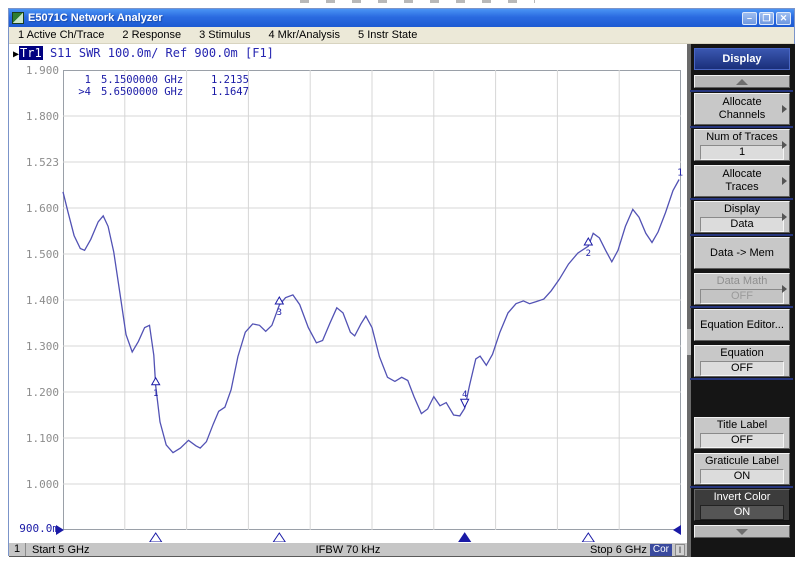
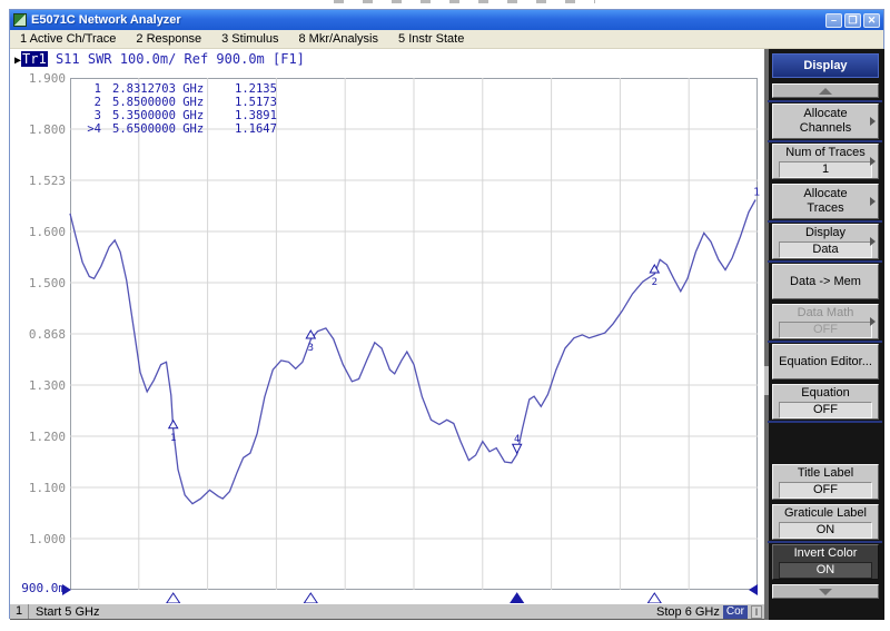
  E5071C Network Analyzer
  –
  ❐
  ✕
  1 Active Ch/Trace
  2 Response
  3 Stimulus
- 4 Mkr/Analysis
+ 8 Mkr/Analysis
  5 Instr State
  ▶Tr1 S11 SWR 100.0m/ Ref 900.0m [F1]
  1
  2
  3
  4
  1
  1.900
  1.800
  1.523
  1.600
  1.500
- 1.400
+ 0.868
  1.300
  1.200
  1.100
  1.000
  900.0m
- 1	5.1500000 GHz	1.2135
+ 1	2.8312703 GHz	1.2135
+ 2	5.8500000 GHz	1.5173
+ 3	5.3500000 GHz	1.3891
  >4	5.6500000 GHz	1.1647
- IFBW 70 kHz
  1
  Start 5 GHz
  Stop 6 GHz
  Cor
  I
  Display
  Allocate
  Channels
  Num of Traces
  1
  Allocate
  Traces
  Display
  Data
  Data -> Mem
  Data Math
  OFF
  Equation Editor...
  Equation
  OFF
  Title Label
  OFF
  Graticule Label
  ON
  Invert Color
  ON
